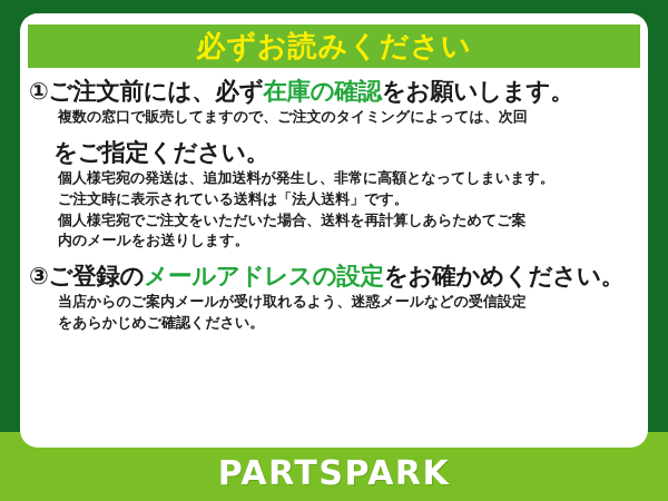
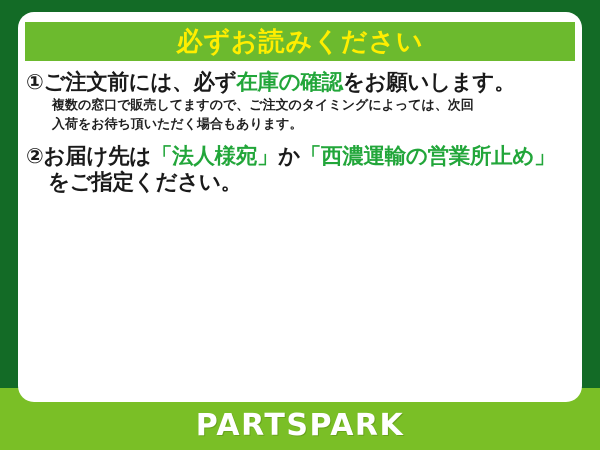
  必ずお読みください
  ①ご注文前には、必ず在庫の確認をお願いします。
  複数の窓口で販売してますので、ご注文のタイミングによっては、次回
+ 入荷をお待ち頂いただく場合もあります。
+ ②お届け先は「法人様宛」か「西濃運輸の営業所止め」
  をご指定ください。
- 個人様宅宛の発送は、追加送料が発生し、非常に高額となってしまいます。
- ご注文時に表示されている送料は「法人送料」です。
- 個人様宅宛でご注文をいただいた場合、送料を再計算しあらためてご案
- 内のメールをお送りします。
- ③ご登録のメールアドレスの設定をお確かめください。
- 当店からのご案内メールが受け取れるよう、迷惑メールなどの受信設定
- をあらかじめご確認ください。
  PARTSPARK
